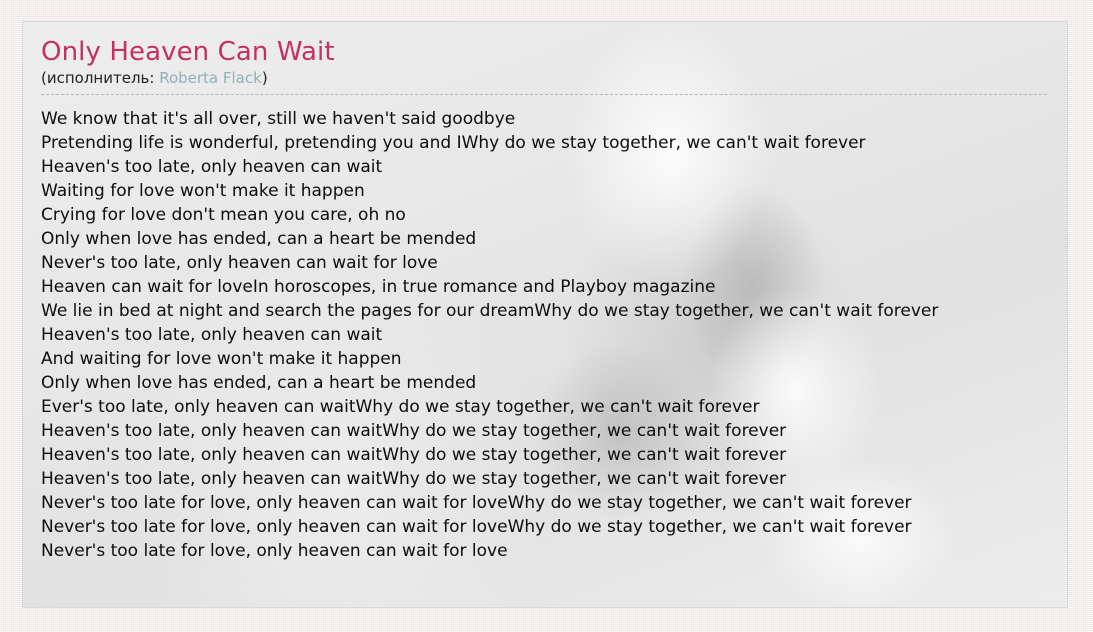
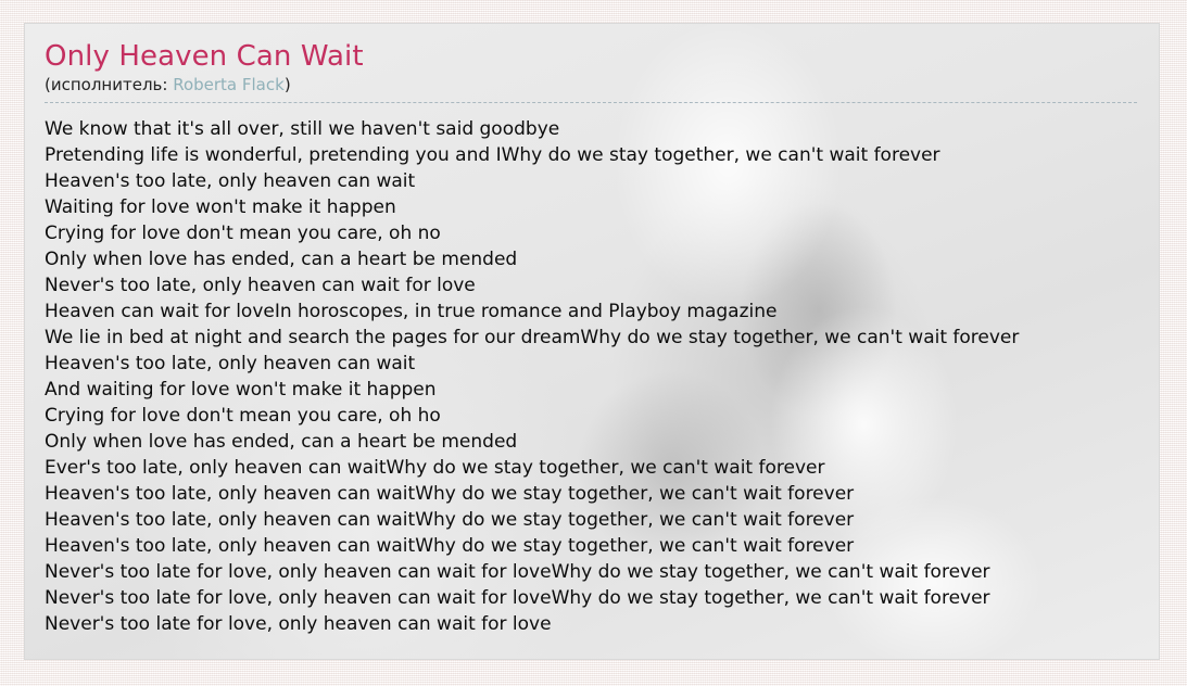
  Only Heaven Can Wait
  (исполнитель: Roberta Flack)
  We know that it's all over, still we haven't said goodbye
  Pretending life is wonderful, pretending you and IWhy do we stay together, we can't wait forever
  Heaven's too late, only heaven can wait
  Waiting for love won't make it happen
  Crying for love don't mean you care, oh no
  Only when love has ended, can a heart be mended
  Never's too late, only heaven can wait for love
  Heaven can wait for loveIn horoscopes, in true romance and Playboy magazine
  We lie in bed at night and search the pages for our dreamWhy do we stay together, we can't wait forever
  Heaven's too late, only heaven can wait
  And waiting for love won't make it happen
+ Crying for love don't mean you care, oh ho
  Only when love has ended, can a heart be mended
  Ever's too late, only heaven can waitWhy do we stay together, we can't wait forever
  Heaven's too late, only heaven can waitWhy do we stay together, we can't wait forever
  Heaven's too late, only heaven can waitWhy do we stay together, we can't wait forever
  Heaven's too late, only heaven can waitWhy do we stay together, we can't wait forever
  Never's too late for love, only heaven can wait for loveWhy do we stay together, we can't wait forever
  Never's too late for love, only heaven can wait for loveWhy do we stay together, we can't wait forever
  Never's too late for love, only heaven can wait for love
